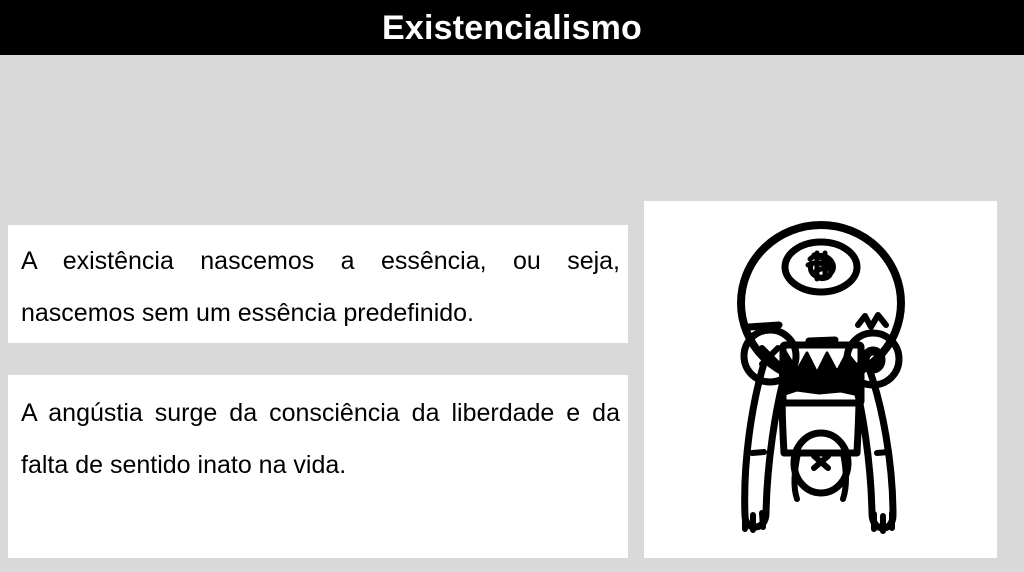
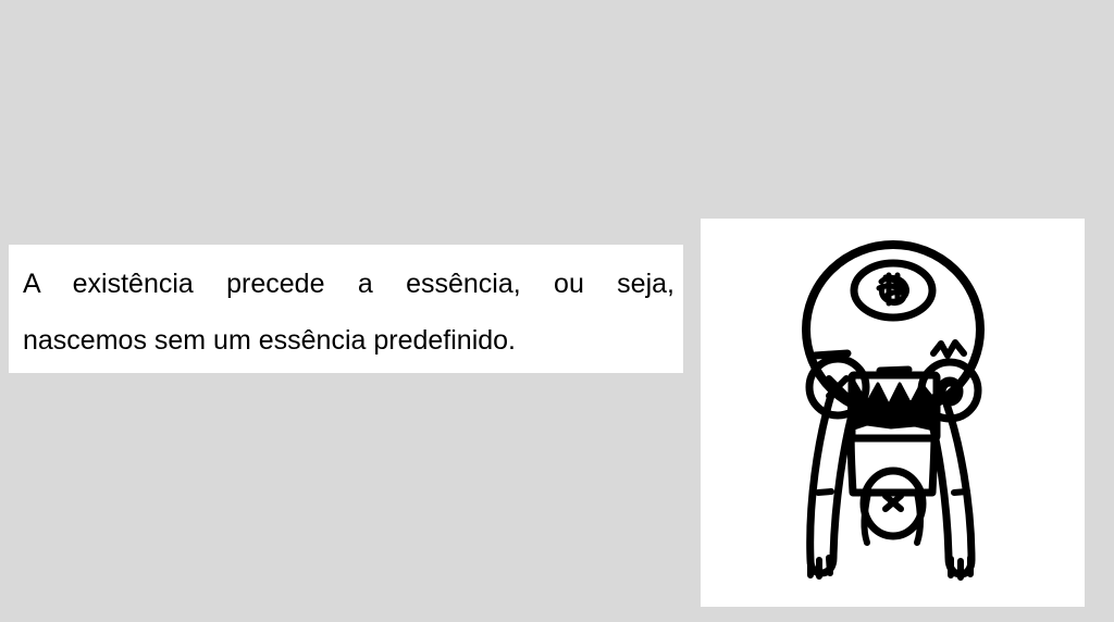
- Existencialismo
- A existência nascemos a essência, ou seja,
+ A existência precede a essência, ou seja,
  nascemos sem um essência predefinido.
- A angústia surge da consciência da liberdade e da falta de sentido inato na vida.
